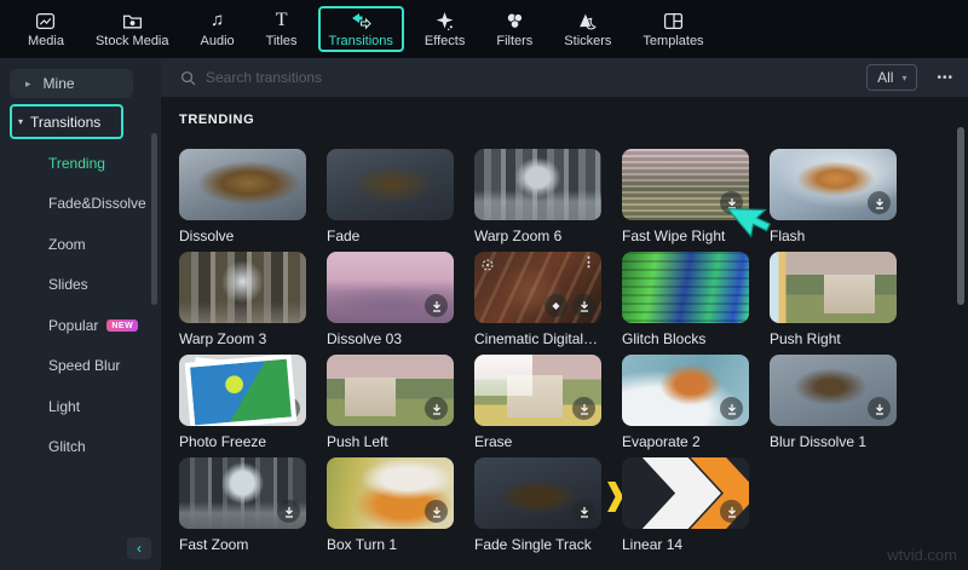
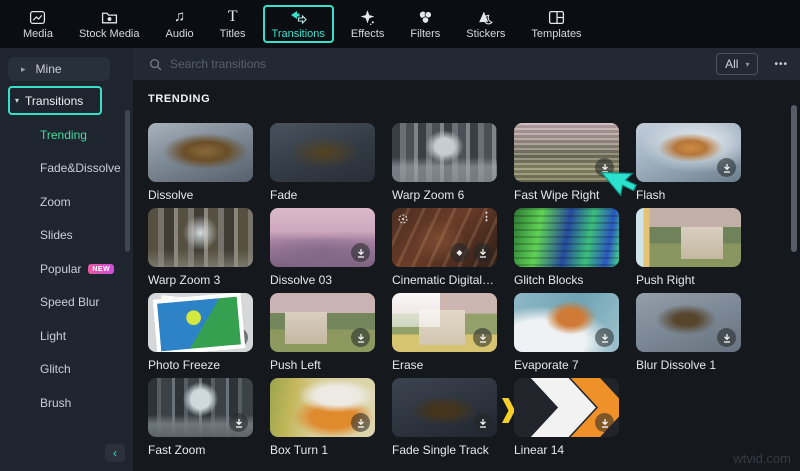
  Media
  Stock Media
  ♫
  Audio
  T
  Titles
  Transitions
  Effects
  Filters
  Stickers
  Templates
  ▸
  Mine
  ▾
  Transitions
  Trending
  Fade&Dissolve
  Zoom
  Slides
  Popular
  Speed Blur
  Light
  Glitch
+ Brush
  ‹
  Search transitions
  All
  ▾
  •••
  TRENDING
  Dissolve
  Fade
  Warp Zoom 6
  Fast Wipe Right
  Flash
  Warp Zoom 3
  Dissolve 03
  ⋮
  ◆
  Cinematic Digital Sl
  Glitch Blocks
  Push Right
  Photo Freeze
  Push Left
  Erase
- Evaporate 2
+ Evaporate 7
  Blur Dissolve 1
  Fast Zoom
  Box Turn 1
  Fade Single Track
  Linear 14
  wtvid.com
